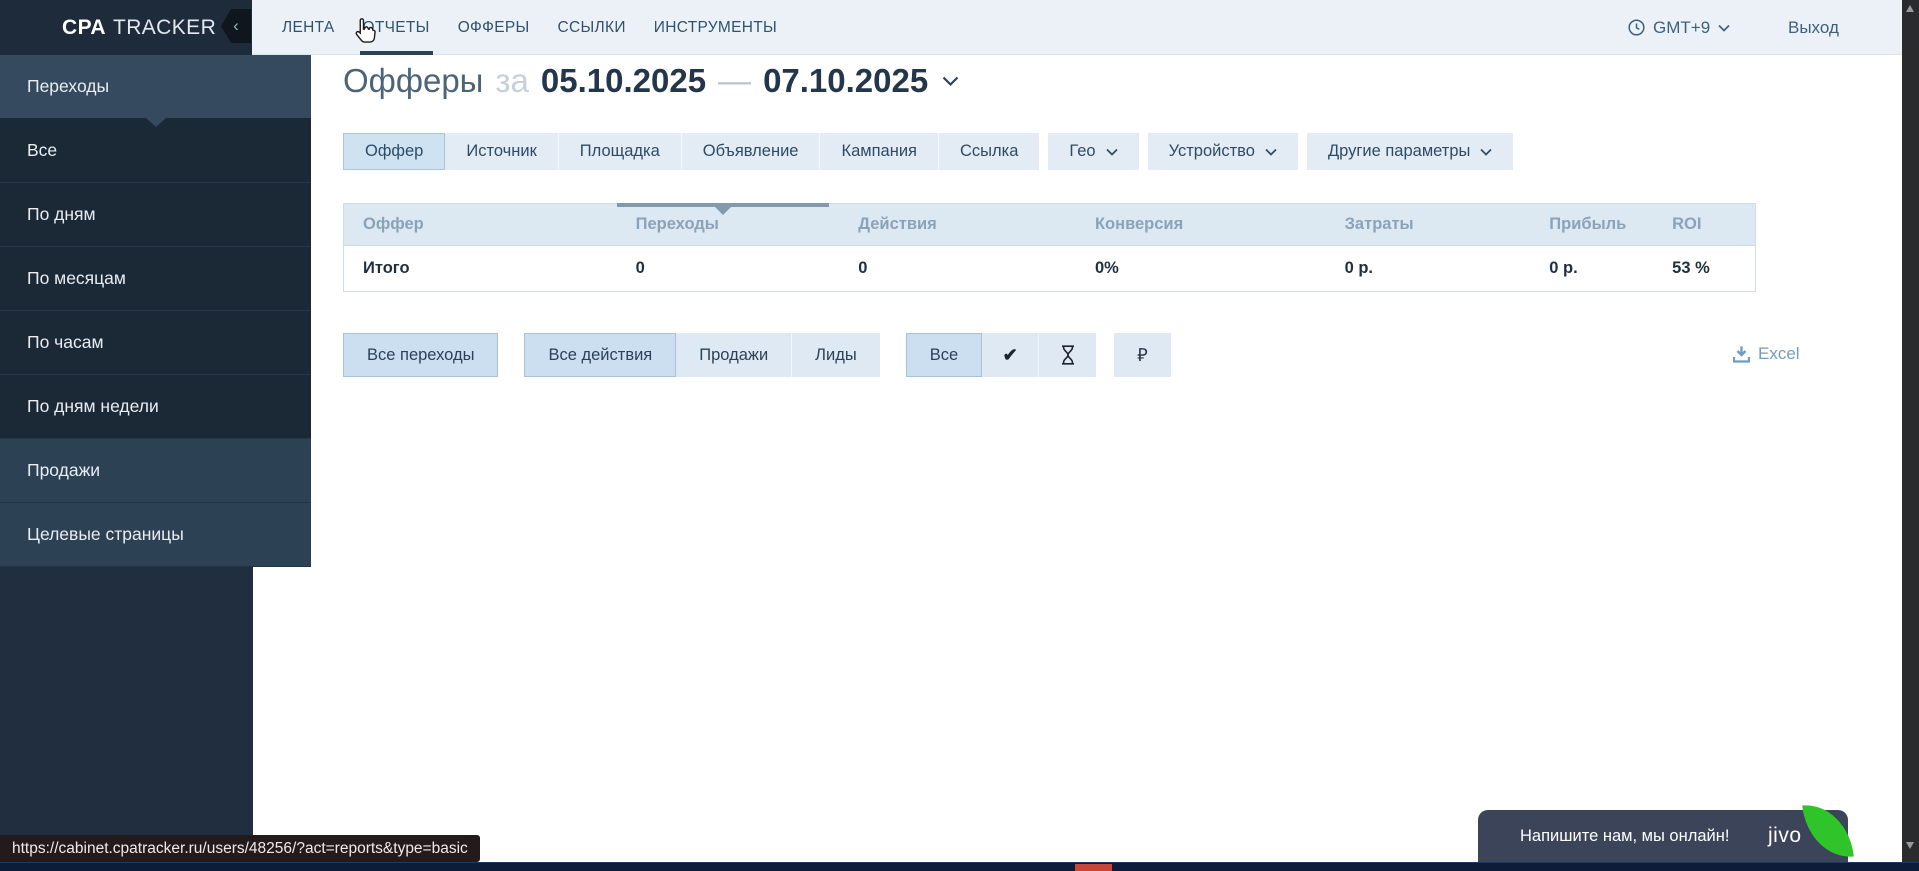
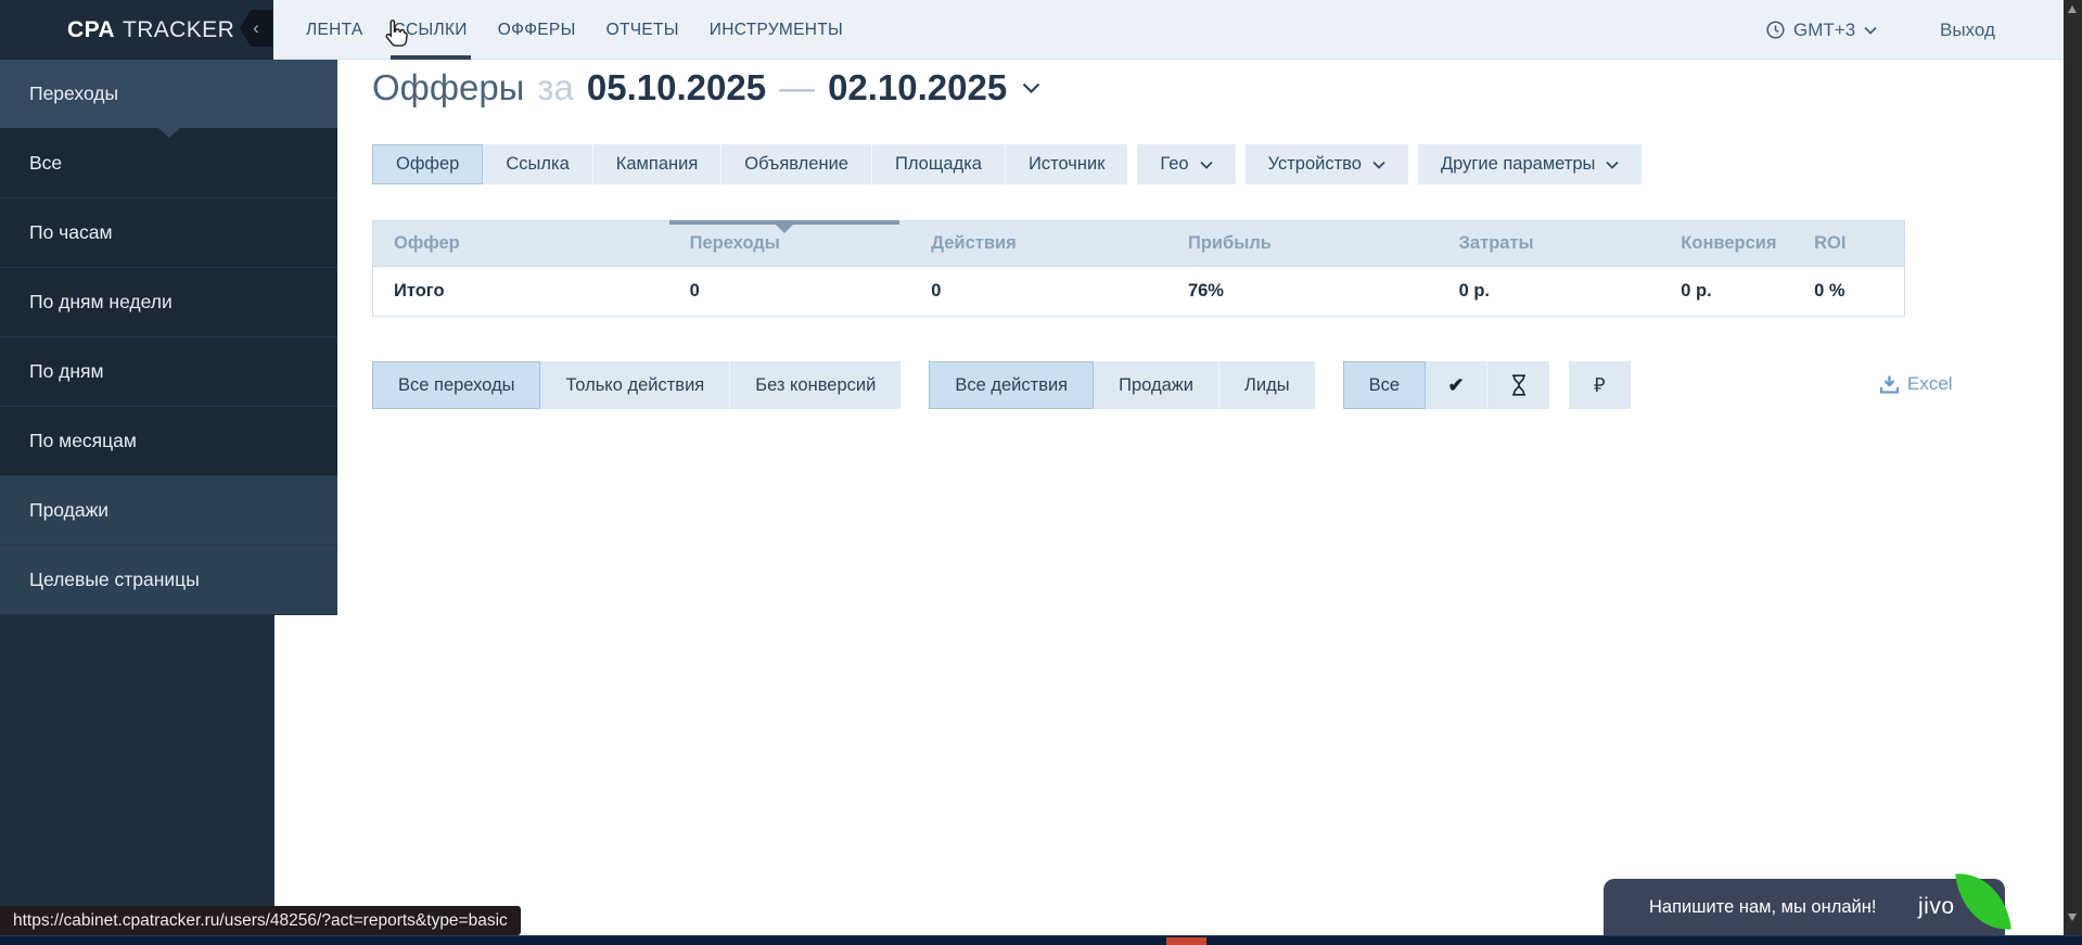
  ЛЕНТА
- ОТЧЕТЫ
+ ССЫЛКИ
  ОФФЕРЫ
- ССЫЛКИ
+ ОТЧЕТЫ
  ИНСТРУМЕНТЫ
- GMT+9
+ GMT+3
  Выход
  CPA
  TRACKER
  ‹
  Переходы
  Все
- По дням
+ По часам
- По месяцам
+ По дням недели
- По часам
+ По дням
- По дням недели
+ По месяцам
  Продажи
  Целевые страницы
  Офферы
  за
  05.10.2025
  —
- 07.10.2025
+ 02.10.2025
  Оффер
- Источник
+ Ссылка
- Площадка
+ Кампания
  Объявление
- Кампания
+ Площадка
- Ссылка
+ Источник
  Гео
  Устройство
  Другие параметры
  Оффер
  Переходы
  Действия
- Конверсия
+ Прибыль
  Затраты
- Прибыль
+ Конверсия
  ROI
  Итого
  0
  0
- 0%
+ 76%
  0 р.
  0 р.
- 53 %
+ 0 %
  Все переходы
+ Только действия
+ Без конверсий
  Все действия
  Продажи
  Лиды
  Все
  ✔
  ₽
  Excel
  Напишите нам, мы онлайн!
  jivo
  https://cabinet.cpatracker.ru/users/48256/?act=reports&type=basic
